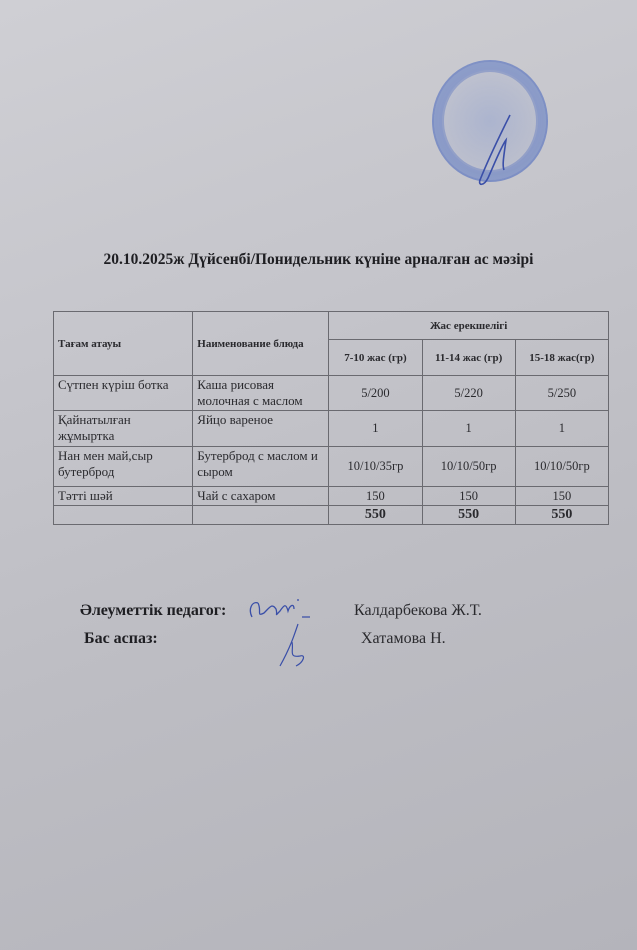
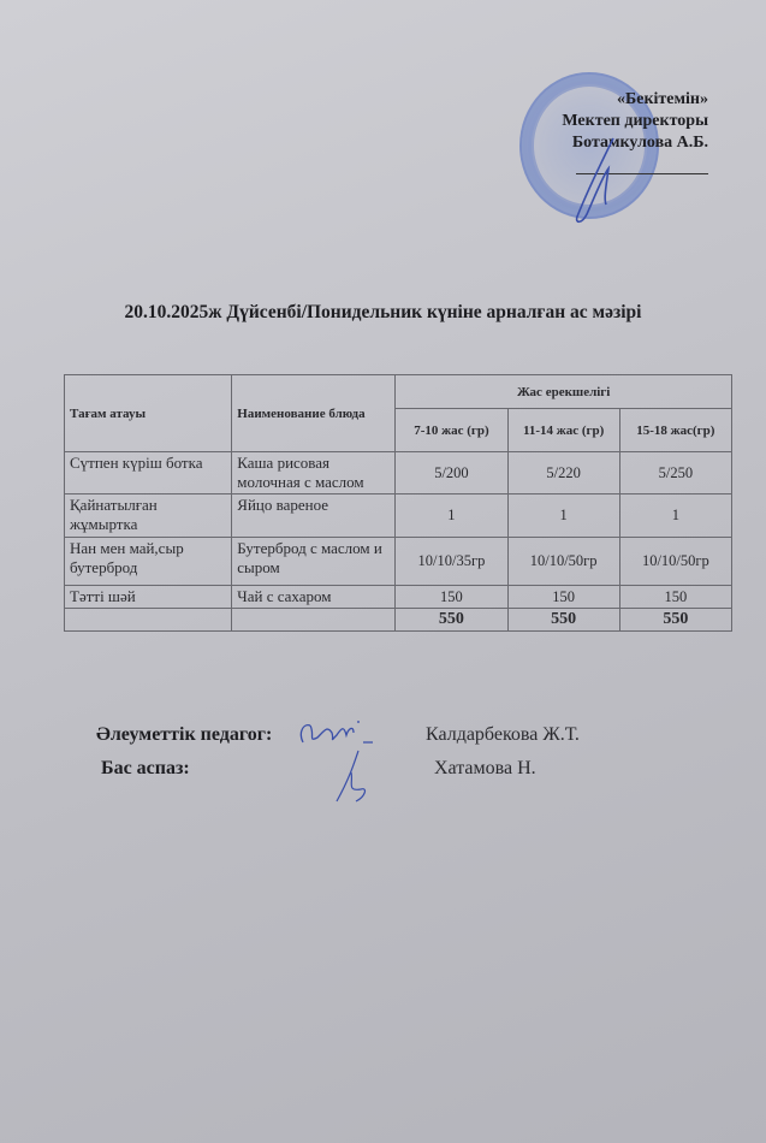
+ «Бекітемін»
+ Мектеп директоры
+ Ботамкулова А.Б.
  20.10.2025ж Дүйсенбі/Понидельник күніне арналған ас мәзірі
  Тағам атауы	Наименование блюда	Жас ерекшелігі
  7-10 жас (гр)	11-14 жас (гр)	15-18 жас(гр)
  Сүтпен күріш ботка	Каша рисовая молочная с маслом	5/200	5/220	5/250
  Қайнатылған жұмыртка	Яйцо вареное	1	1	1
  Нан мен май,сыр бутерброд	Бутерброд с маслом и сыром	10/10/35гр	10/10/50гр	10/10/50гр
  Тәтті шәй	Чай с сахаром	150	150	150
  		550	550	550
  Әлеуметтік педагог:
  Калдарбекова Ж.Т.
  Бас аспаз:
  Хатамова Н.
